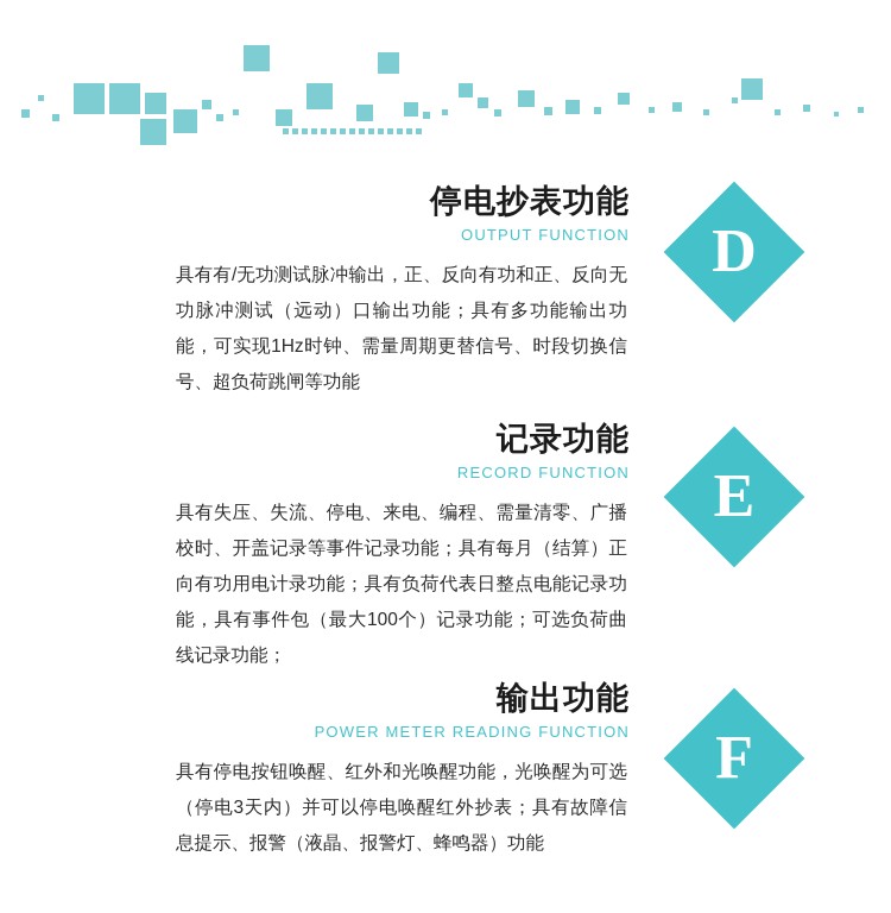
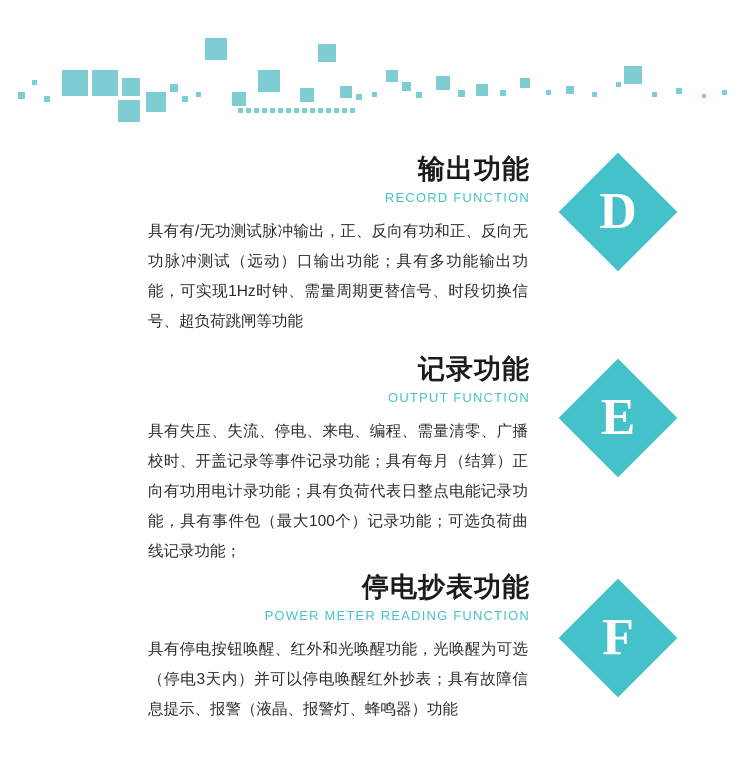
- 停电抄表功能
+ 输出功能
- OUTPUT FUNCTION
+ RECORD FUNCTION
  具有有/无功测试脉冲输出，正、反向有功和正、反向无功脉冲测试（远动）口输出功能；具有多功能输出功能，可实现1Hz时钟、需量周期更替信号、时段切换信号、超负荷跳闸等功能
  D
  记录功能
- RECORD FUNCTION
+ OUTPUT FUNCTION
  具有失压、失流、停电、来电、编程、需量清零、广播校时、开盖记录等事件记录功能；具有每月（结算）正向有功用电计录功能；具有负荷代表日整点电能记录功能，具有事件包（最大100个）记录功能；可选负荷曲线记录功能；
  E
- 输出功能
+ 停电抄表功能
  POWER METER READING FUNCTION
  具有停电按钮唤醒、红外和光唤醒功能，光唤醒为可选（停电3天内）并可以停电唤醒红外抄表；具有故障信息提示、报警（液晶、报警灯、蜂鸣器）功能
  F
